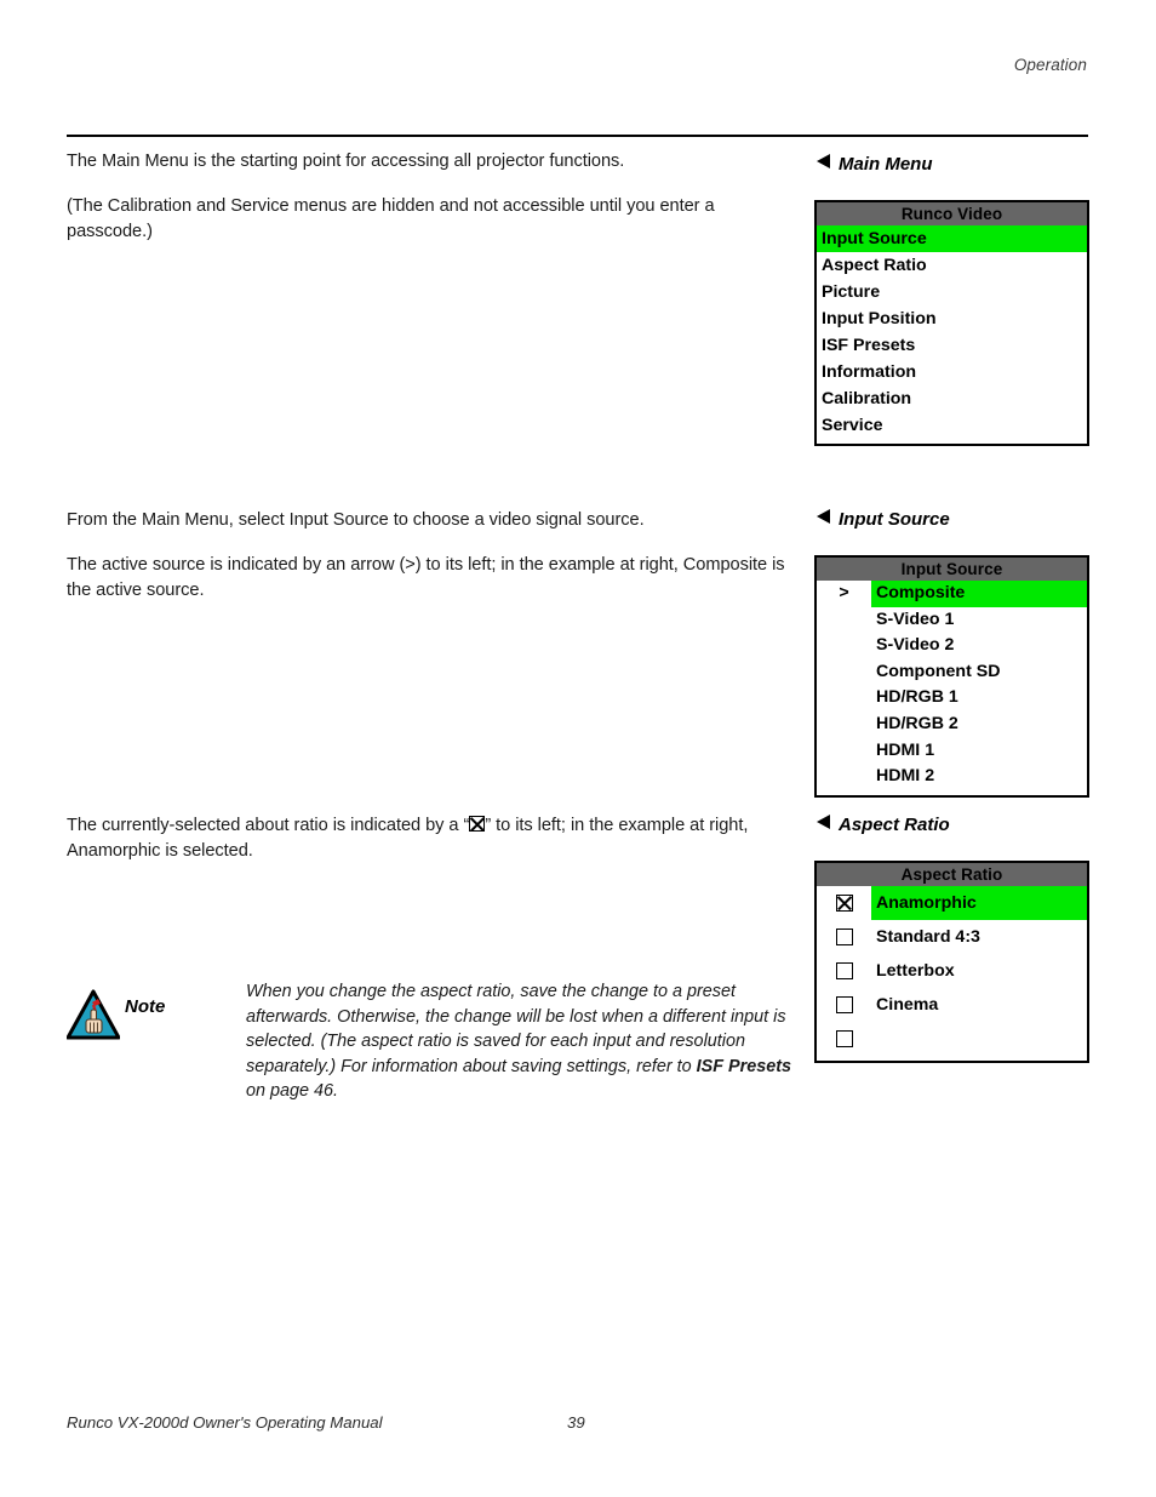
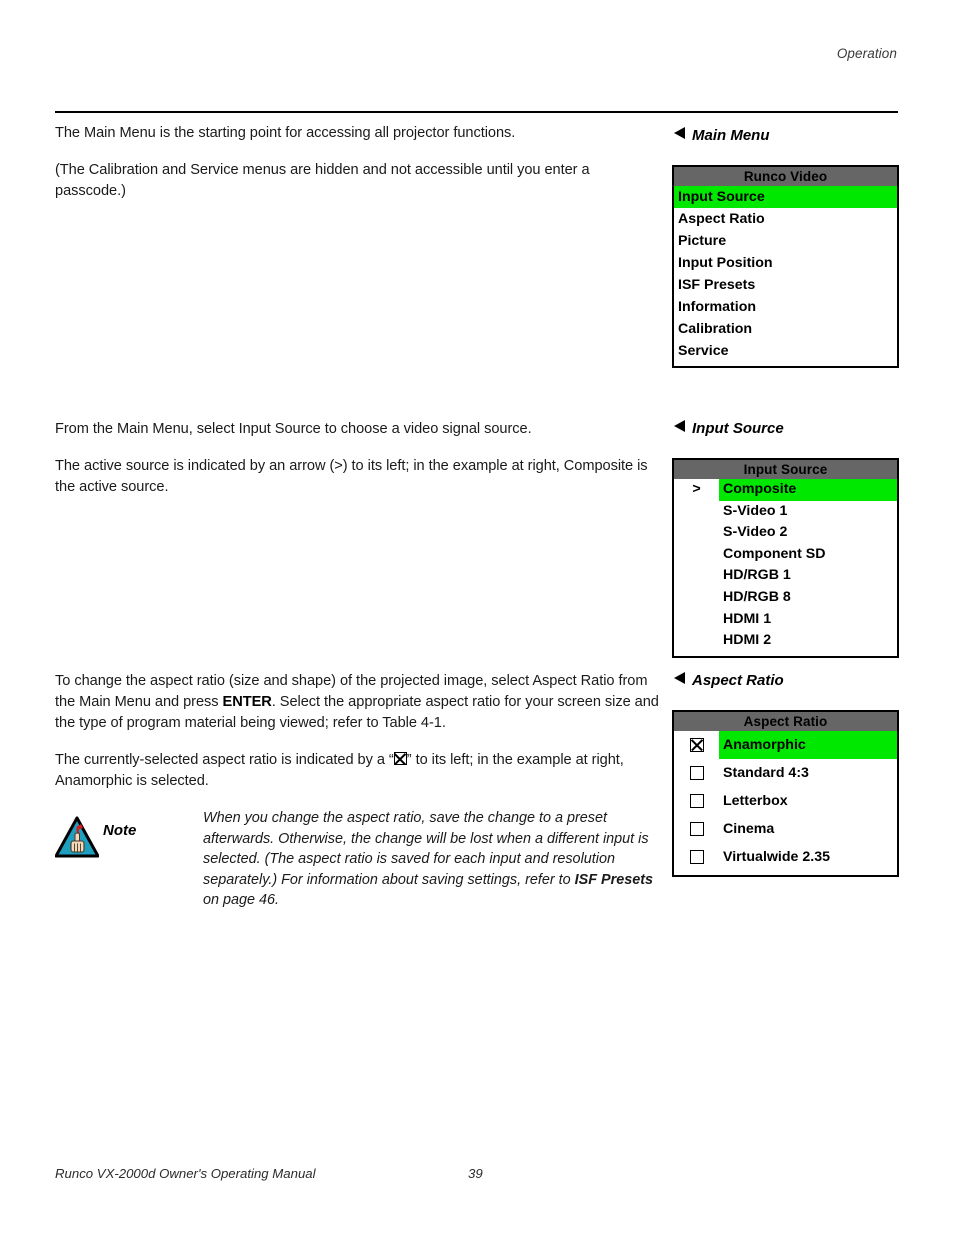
  Operation
  The Main Menu is the starting point for accessing all projector functions.
  (The Calibration and Service menus are hidden and not accessible until you enter a passcode.)
  Main Menu
  Runco Video
  Input Source
  Aspect Ratio
  Picture
  Input Position
  ISF Presets
  Information
  Calibration
  Service
  From the Main Menu, select Input Source to choose a video signal source.
  The active source is indicated by an arrow (>) to its left; in the example at right, Composite is the active source.
  Input Source
  Input Source
  >
  Composite
  S-Video 1
  S-Video 2
  Component SD
  HD/RGB 1
- HD/RGB 2
+ HD/RGB 8
  HDMI 1
  HDMI 2
+ To change the aspect ratio (size and shape) of the projected image, select Aspect Ratio from the Main Menu and press ENTER. Select the appropriate aspect ratio for your screen size and the type of program material being viewed; refer to Table 4-1.
- The currently-selected about ratio is indicated by a “ ” to its left; in the example at right, Anamorphic is selected.
+ The currently-selected aspect ratio is indicated by a “ ” to its left; in the example at right, Anamorphic is selected.
  Aspect Ratio
  Aspect Ratio
  Anamorphic
  Standard 4:3
  Letterbox
  Cinema
+ Virtualwide 2.35
  Note
  When you change the aspect ratio, save the change to a preset afterwards. Otherwise, the change will be lost when a different input is selected. (The aspect ratio is saved for each input and resolution separately.) For information about saving settings, refer to ISF Presets on page 46.
  Runco VX-2000d Owner's Operating Manual
  39
